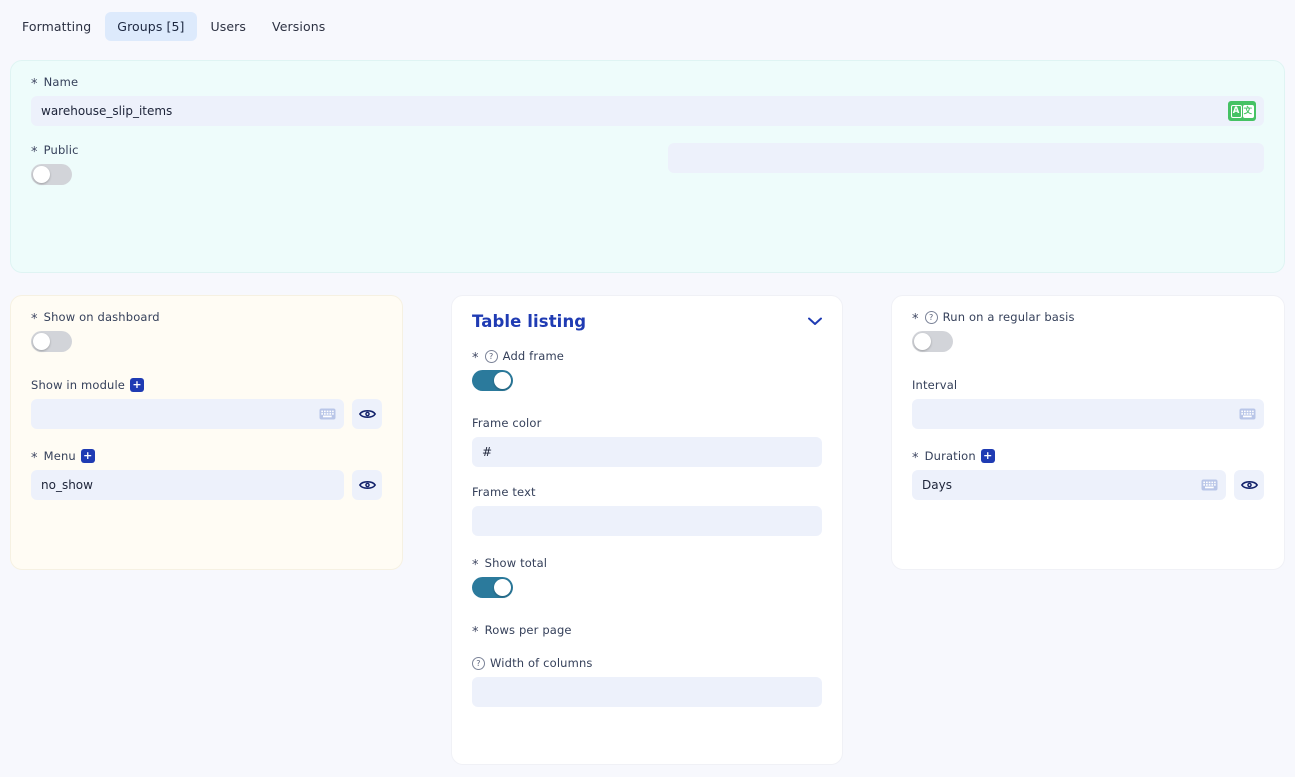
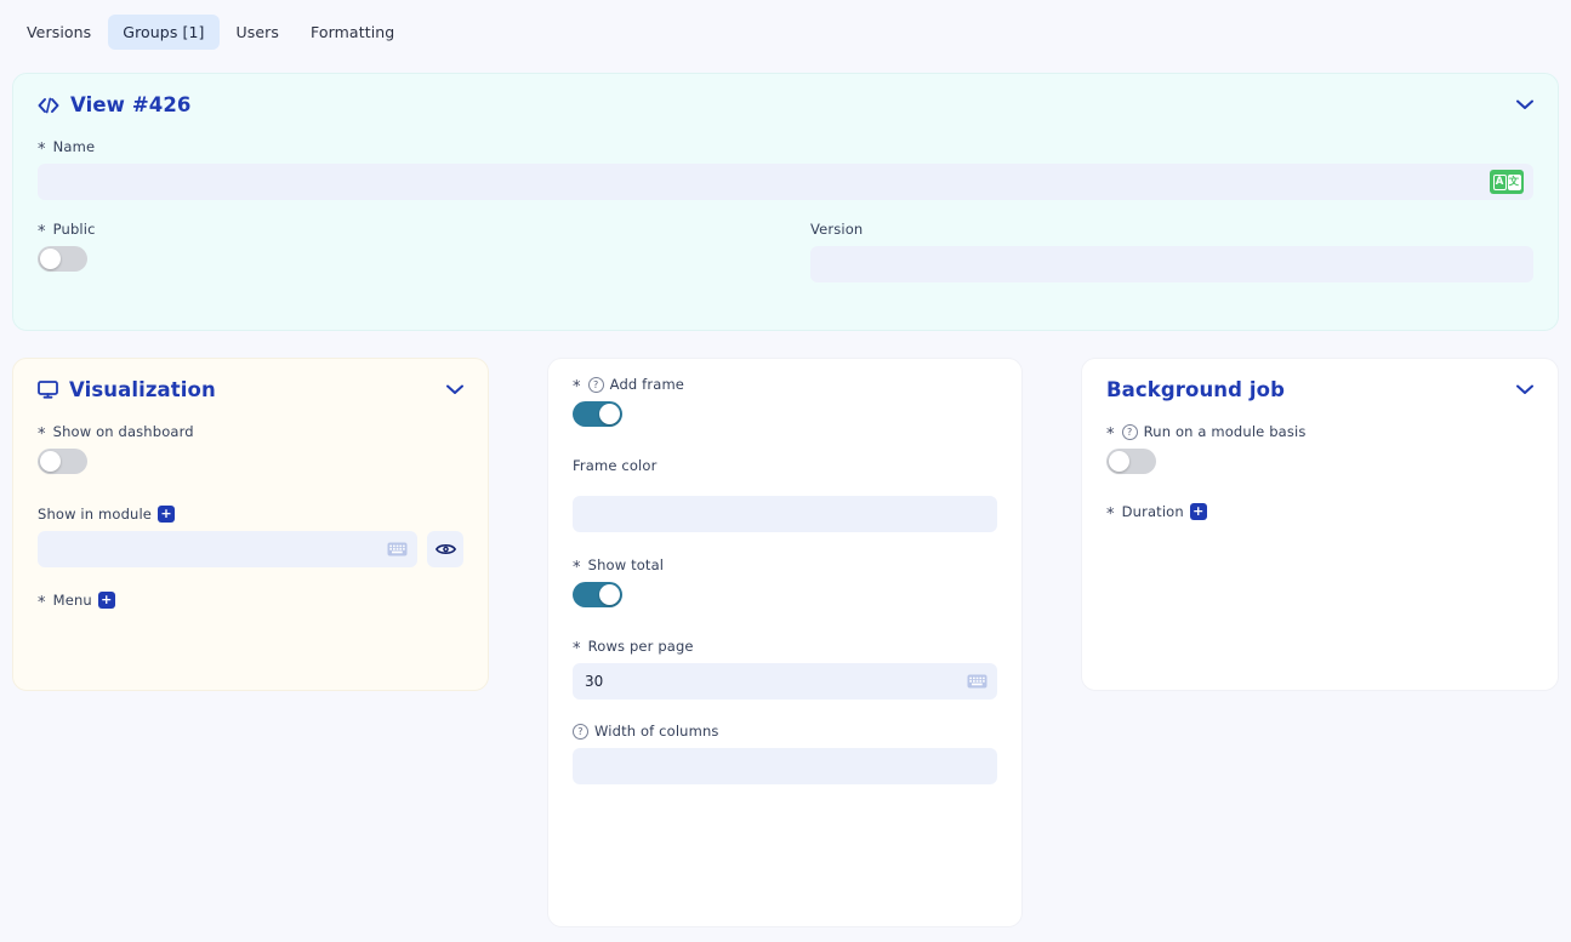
- Formatting
+ Versions
- Groups [5]
+ Groups [1]
  Users
- Versions
+ Formatting
+ View #426
  *
  Name
- warehouse_slip_items
  A
  文
  *
  Public
+ Version
+ Visualization
  *
  Show on dashboard
  Show in module
  +
  *
  Menu
  +
- no_show
- Table listing
  *
  ?
  Add frame
  Frame color
- #
- Frame text
  *
  Show total
  *
  Rows per page
+ 30
  ?
  Width of columns
+ Background job
  *
  ?
- Run on a regular basis
+ Run on a module basis
- Interval
  *
  Duration
  +
- Days
